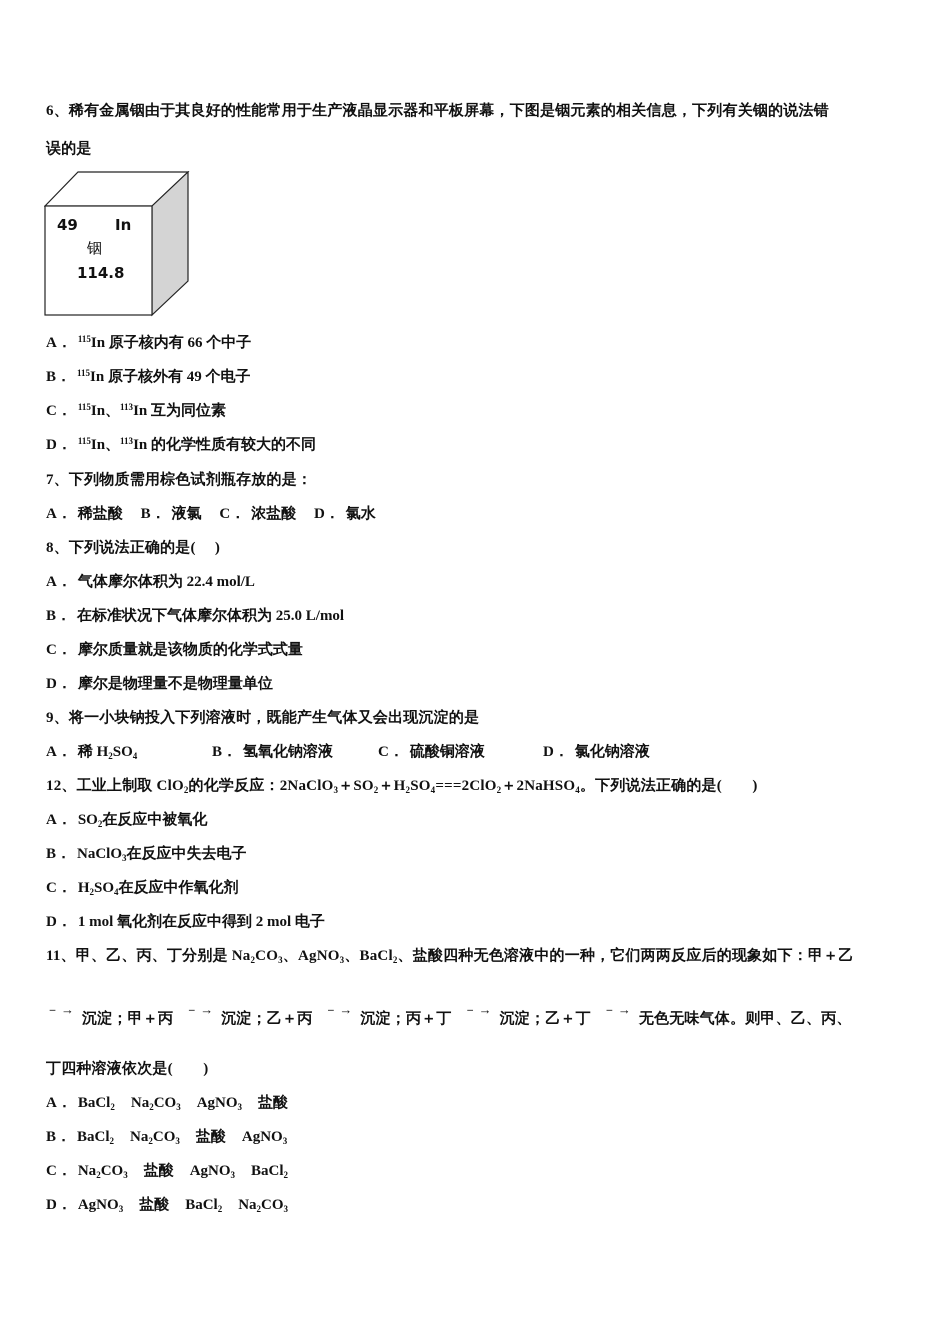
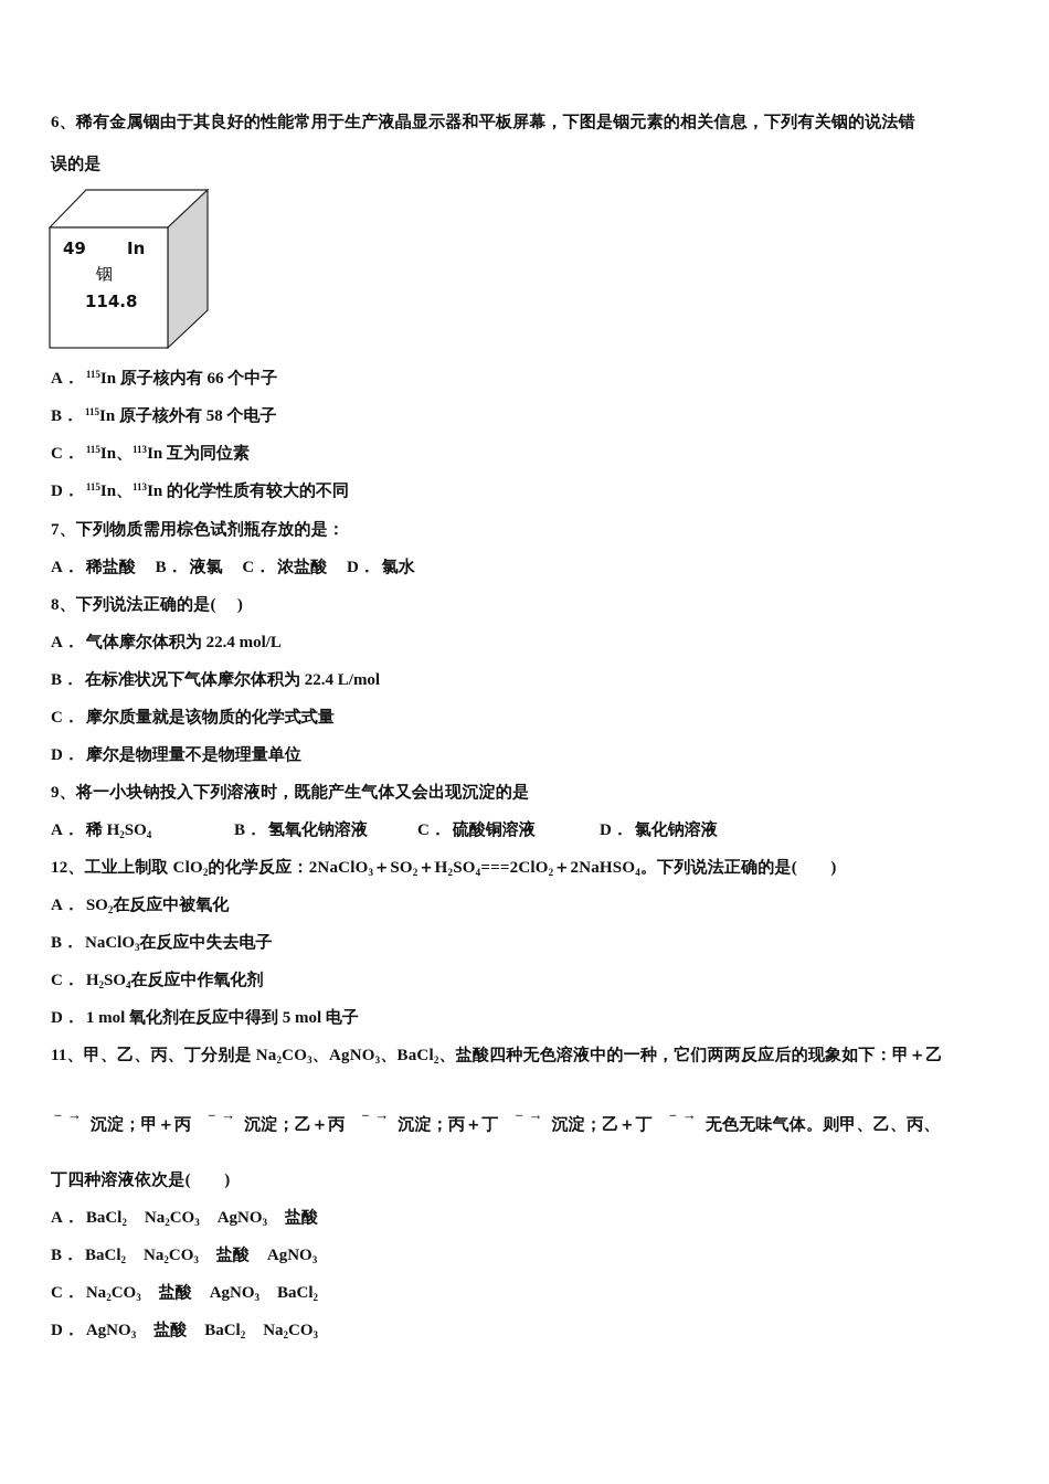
  6、稀有金属铟由于其良好的性能常用于生产液晶显示器和平板屏幕，下图是铟元素的相关信息，下列有关铟的说法错
  误的是
  49
  In
  铟
  114.8
  A． 115In 原子核内有 66 个中子
- B． 115In 原子核外有 49 个电子
+ B． 115In 原子核外有 58 个电子
  C． 115In、113In 互为同位素
  D． 115In、113In 的化学性质有较大的不同
  7、下列物质需用棕色试剂瓶存放的是：
  A． 稀盐酸 B． 液氯 C． 浓盐酸 D． 氯水
  8、下列说法正确的是( )
  A． 气体摩尔体积为 22.4 mol/L
- B． 在标准状况下气体摩尔体积为 25.0 L/mol
+ B． 在标准状况下气体摩尔体积为 22.4 L/mol
  C． 摩尔质量就是该物质的化学式式量
  D． 摩尔是物理量不是物理量单位
  9、将一小块钠投入下列溶液时，既能产生气体又会出现沉淀的是
  A． 稀 H2SO4
  B． 氢氧化钠溶液
  C． 硫酸铜溶液
  D． 氯化钠溶液
  12、工业上制取 ClO2的化学反应：2NaClO3＋SO2＋H2SO4===2ClO2＋2NaHSO4。下列说法正确的是( )
  A． SO2在反应中被氧化
  B． NaClO3在反应中失去电子
  C． H2SO4在反应中作氧化剂
- D． 1 mol 氧化剂在反应中得到 2 mol 电子
+ D． 1 mol 氧化剂在反应中得到 5 mol 电子
  11、甲、乙、丙、丁分别是 Na2CO3、AgNO3、BaCl2、盐酸四种无色溶液中的一种，它们两两反应后的现象如下：甲＋乙
  －→沉淀；甲＋丙－→沉淀；乙＋丙－→沉淀；丙＋丁－→沉淀；乙＋丁－→无色无味气体。则甲、乙、丙、
  丁四种溶液依次是( )
  A． BaCl2 Na2CO3 AgNO3 盐酸
  B． BaCl2 Na2CO3 盐酸 AgNO3
  C． Na2CO3 盐酸 AgNO3 BaCl2
  D． AgNO3 盐酸 BaCl2 Na2CO3
